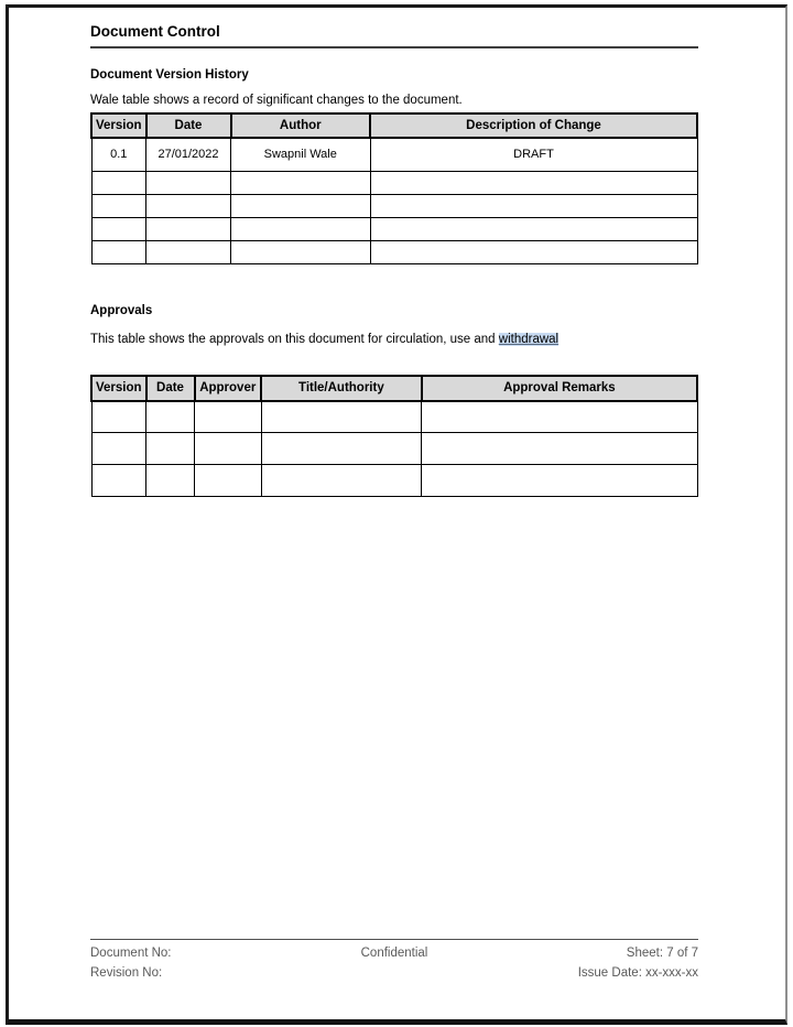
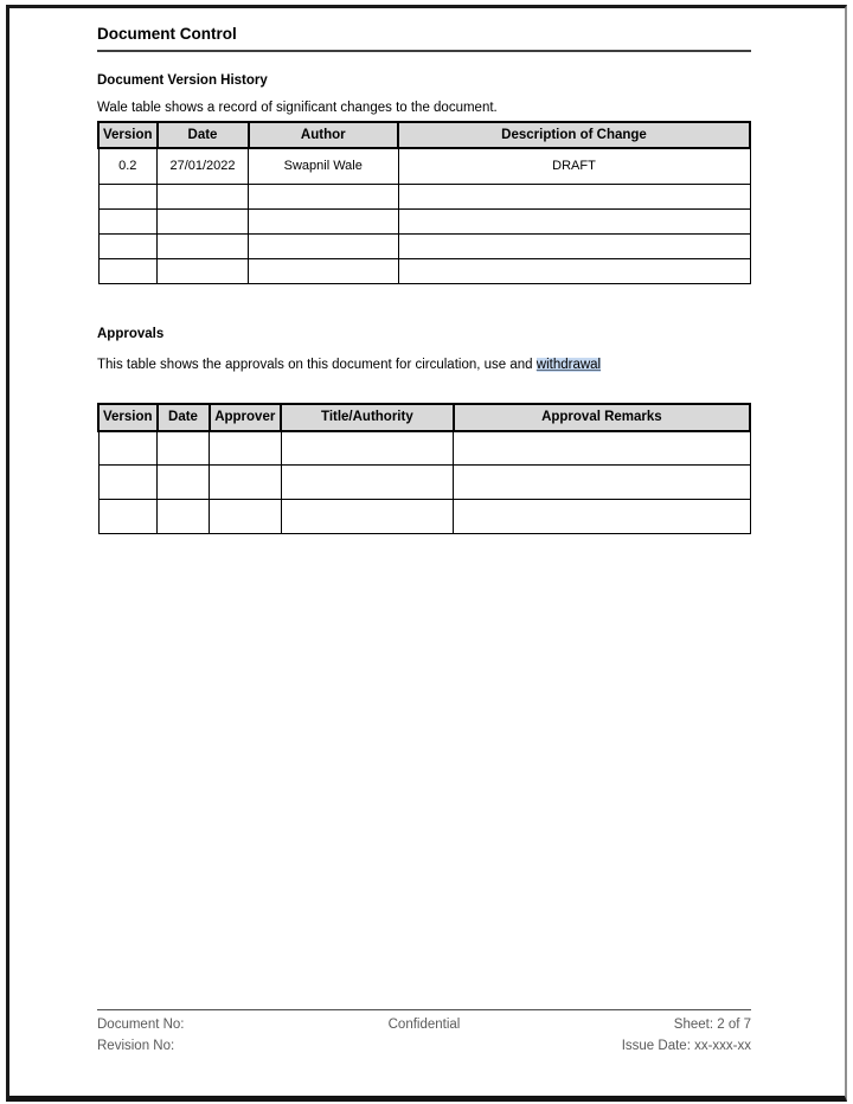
  Document Control
  Document Version History
  Wale table shows a record of significant changes to the document.
  Version	Date	Author	Description of Change
- 0.1	27/01/2022	Swapnil Wale	DRAFT
+ 0.2	27/01/2022	Swapnil Wale	DRAFT
  Approvals
  This table shows the approvals on this document for circulation, use and withdrawal
  Version	Date	Approver	Title/Authority	Approval Remarks
  Document No:
  Revision No:
  Confidential
- Sheet: 7 of 7
+ Sheet: 2 of 7
  Issue Date: xx-xxx-xx
